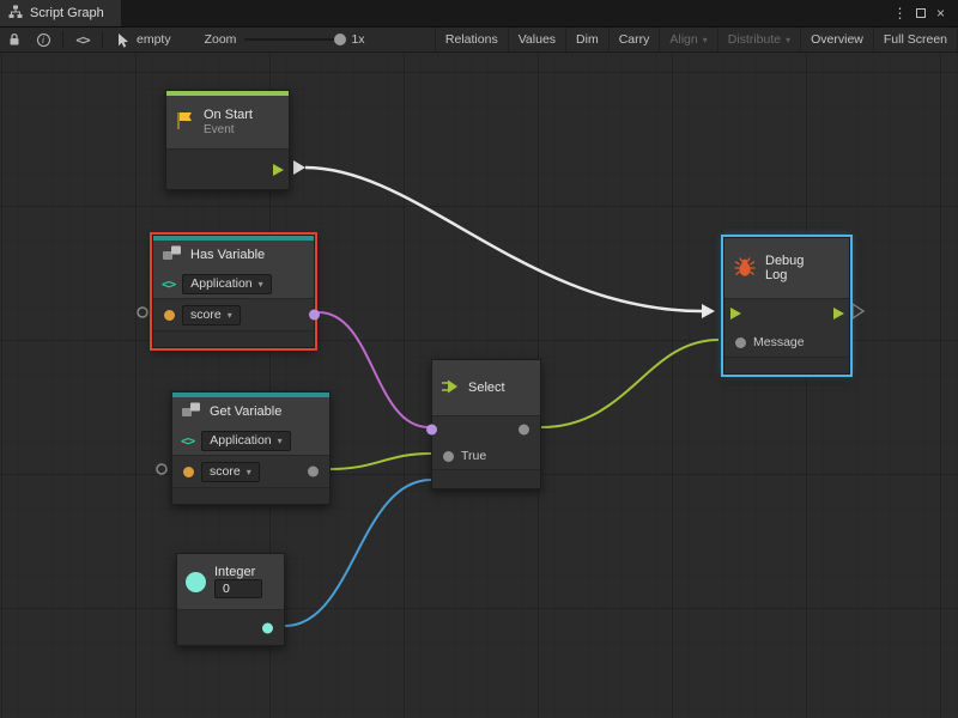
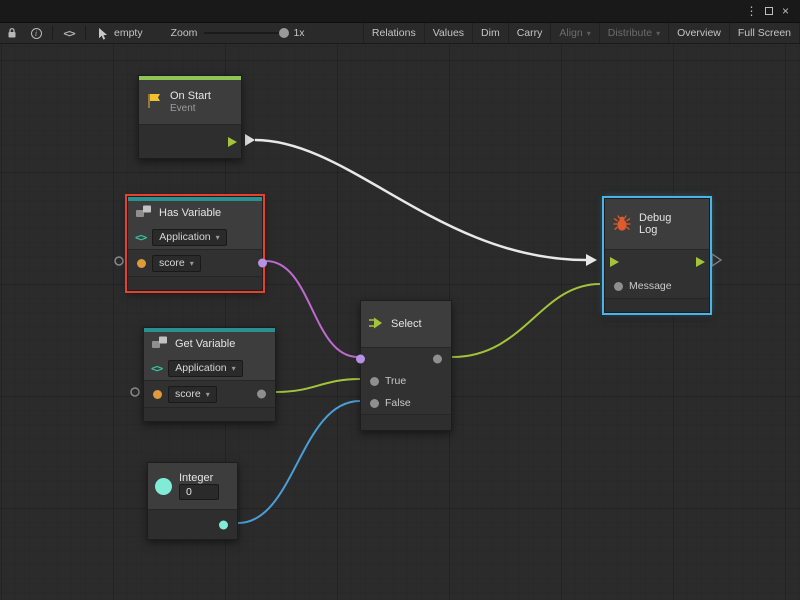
- Script Graph
  ⋮
  ×
  i
  <>
  empty
  Zoom
  1x
  Relations
  Values
  Dim
  Carry
  Align
  ▾
  Distribute
  ▾
  Overview
  Full Screen
  On Start
  Event
  Has Variable
  <>
  Application
  ▾
  score
  ▾
  Get Variable
  <>
  Application
  ▾
  score
  ▾
  Select
  True
+ False
  Integer
  0
  Debug
  Log
  Message
